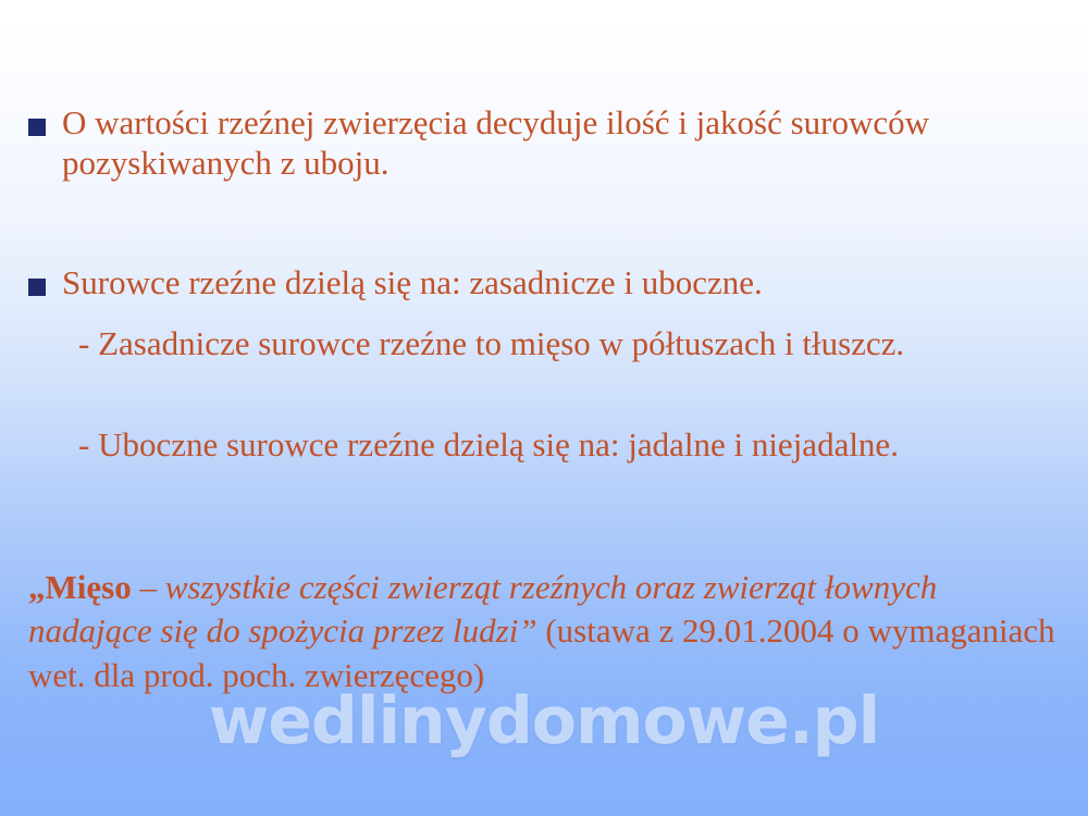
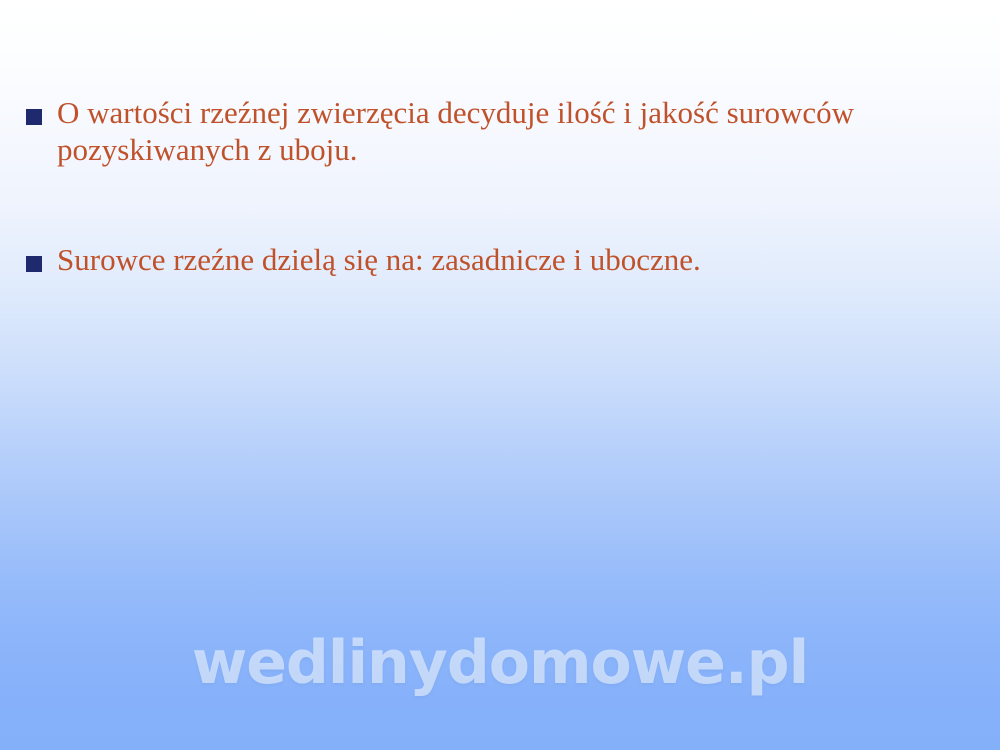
  wedlinydomowe.pl
  O wartości rzeźnej zwierzęcia decyduje ilość i jakość surowców pozyskiwanych z uboju.
  Surowce rzeźne dzielą się na: zasadnicze i uboczne.
- - Zasadnicze surowce rzeźne to mięso w półtuszach i tłuszcz.
- - Uboczne surowce rzeźne dzielą się na: jadalne i niejadalne.
- „Mięso – wszystkie części zwierząt rzeźnych oraz zwierząt łownych nadające się do spożycia przez ludzi” (ustawa z 29.01.2004 o wymaganiach wet. dla prod. poch. zwierzęcego)
